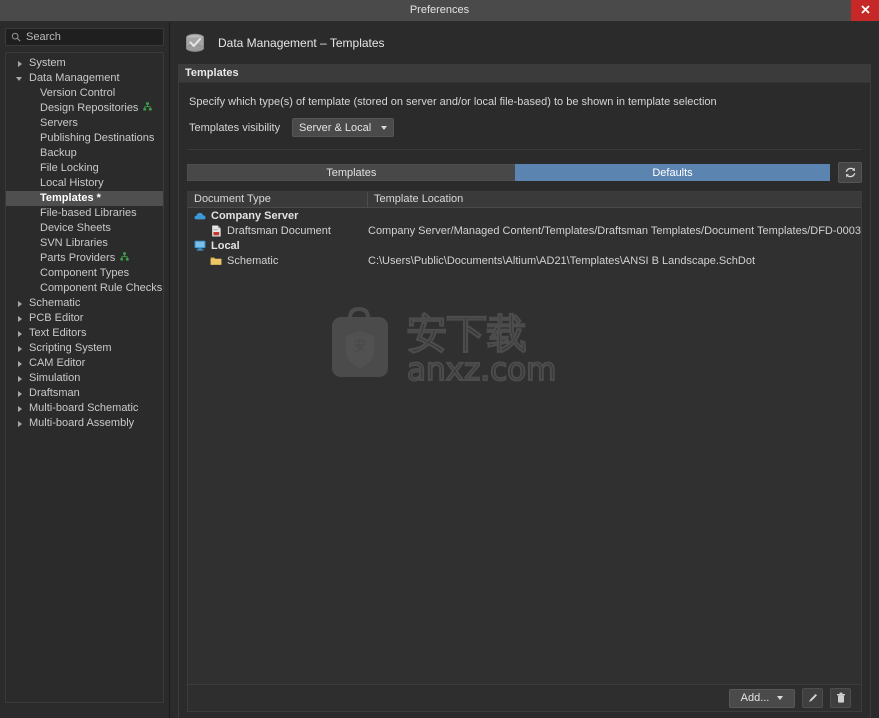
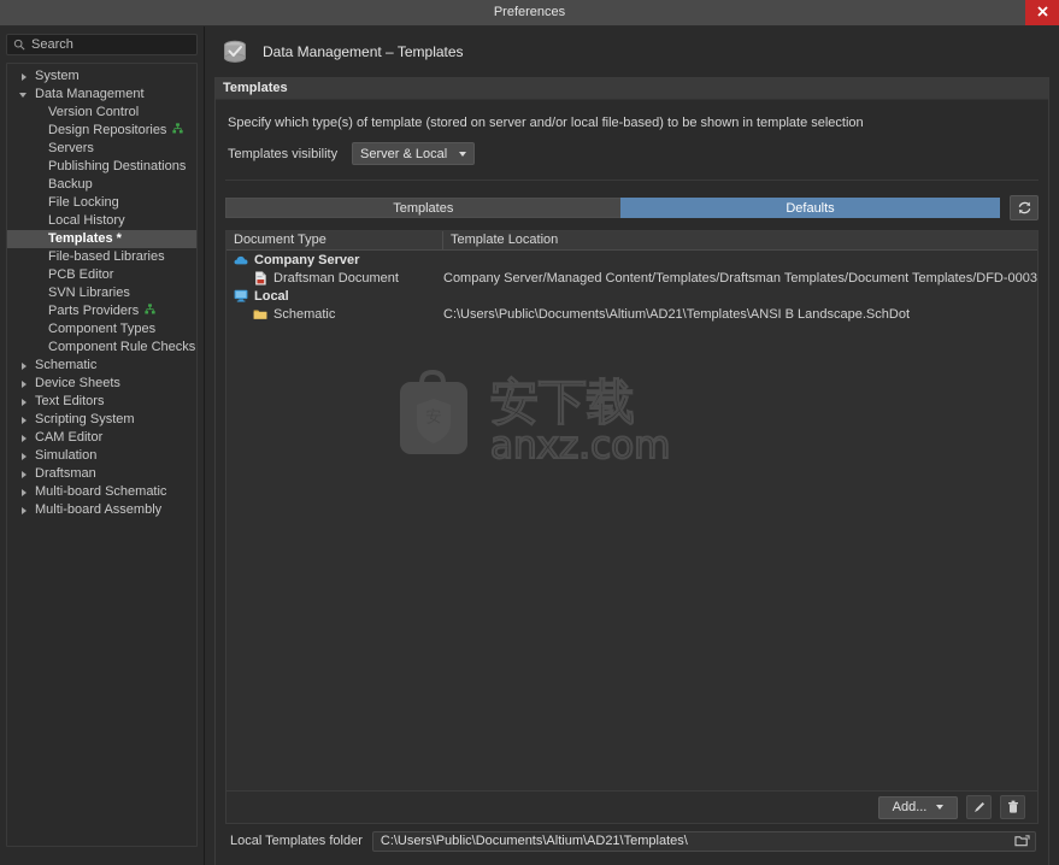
  Preferences
  Search
  System
  Data Management
  Version Control
  Design Repositories
  Servers
  Publishing Destinations
  Backup
  File Locking
  Local History
  Templates *
  File-based Libraries
- Device Sheets
+ PCB Editor
  SVN Libraries
  Parts Providers
  Component Types
  Component Rule Checks
  Schematic
- PCB Editor
+ Device Sheets
  Text Editors
  Scripting System
  CAM Editor
  Simulation
  Draftsman
  Multi-board Schematic
  Multi-board Assembly
  Data Management – Templates
  Templates
  Specify which type(s) of template (stored on server and/or local file-based) to be shown in template selection
  Templates visibility
  Server & Local
  Templates
  Defaults
  Document Type
  Template Location
  Company Server
  Draftsman Document
  Company Server/Managed Content/Templates/Draftsman Templates/Document Templates/DFD-0003
  Local
  Schematic
  C:\Users\Public\Documents\Altium\AD21\Templates\ANSI B Landscape.SchDot
  安下载
  anxz.com
  Add...
+ Local Templates folder
+ C:\Users\Public\Documents\Altium\AD21\Templates\
